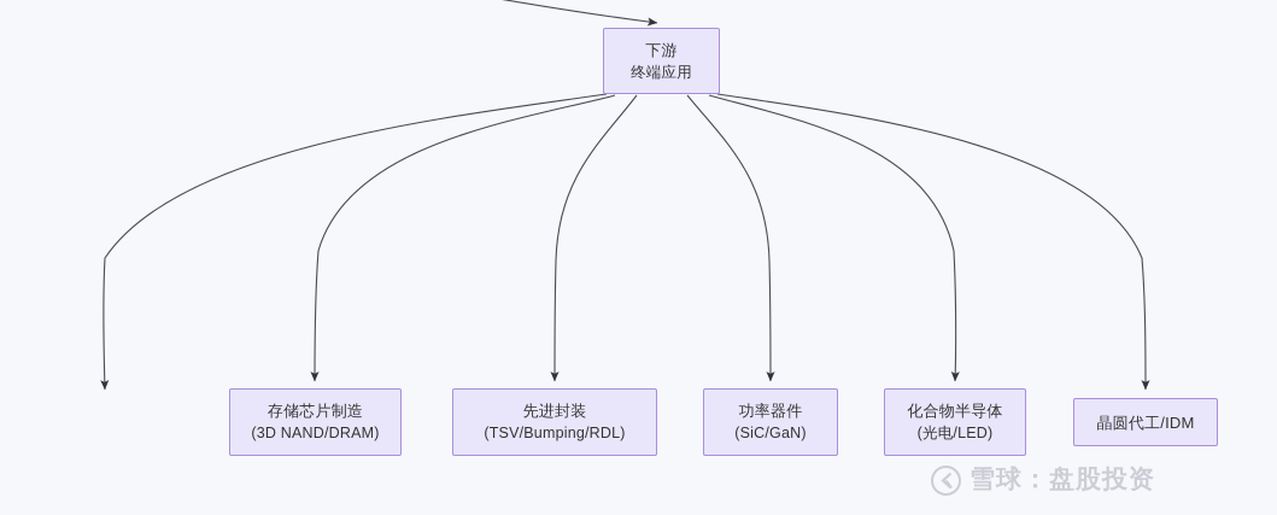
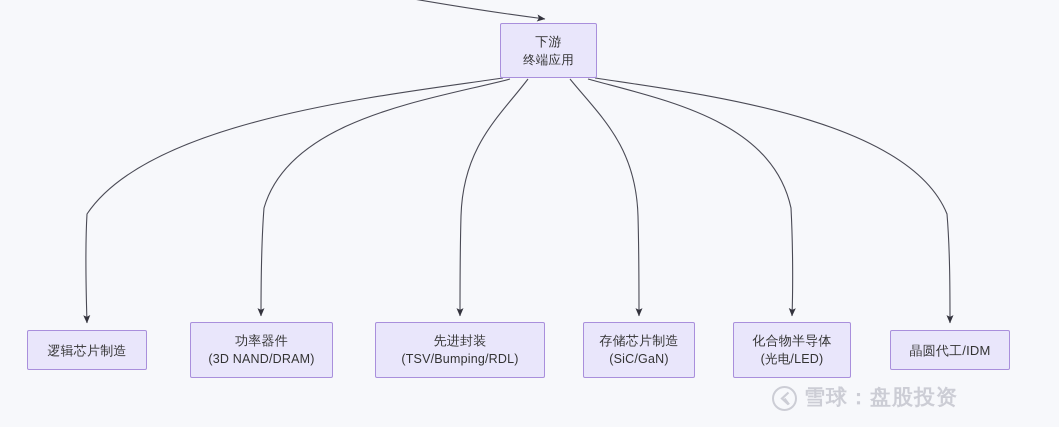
  下游
  终端应用
+ 逻辑芯片制造
- 存储芯片制造
+ 功率器件
  (3D NAND/DRAM)
  先进封装
  (TSV/Bumping/RDL)
- 功率器件
+ 存储芯片制造
  (SiC/GaN)
  化合物半导体
  (光电/LED)
  晶圆代工/IDM
  雪球：盘股投资
